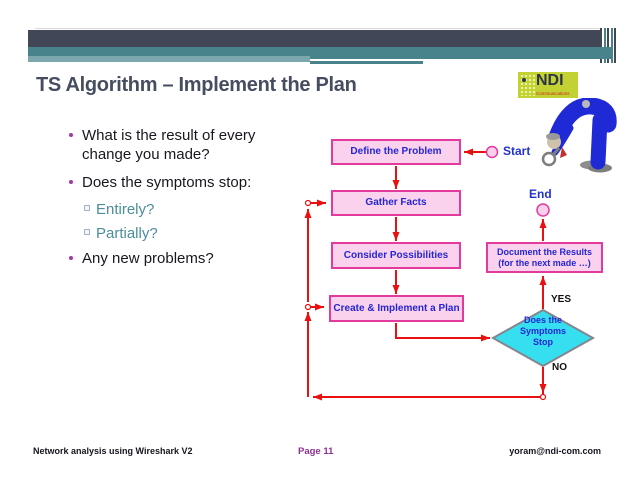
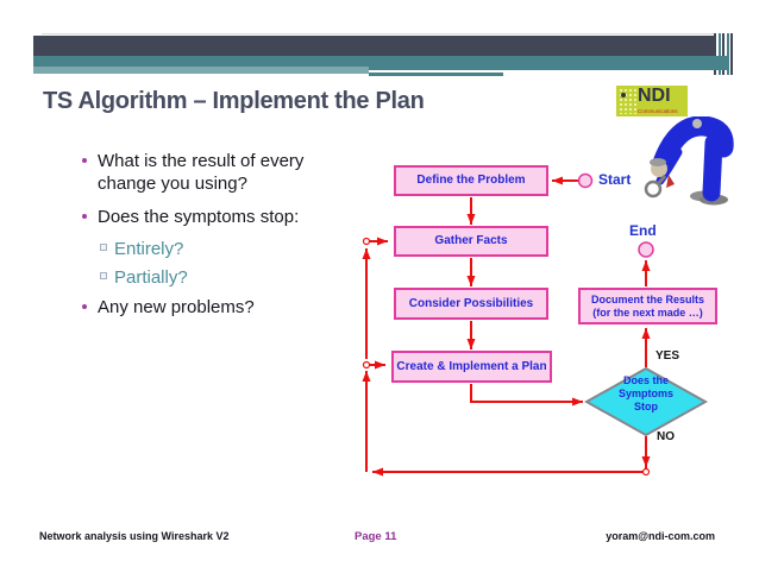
  TS Algorithm – Implement the Plan
  NDI
- What is the result of every change you made?
+ What is the result of every change you using?
  Does the symptoms stop:
  Entirely?
  Partially?
  Any new problems?
  Define the Problem
  Gather Facts
  Consider Possibilities
  Create & Implement a Plan
  Document the Results
  (for the next made …)
  Does the
  Symptoms
  Stop
  Start
  End
  YES
  NO
  Network analysis using Wireshark V2
  Page 11
  yoram@ndi-com.com
